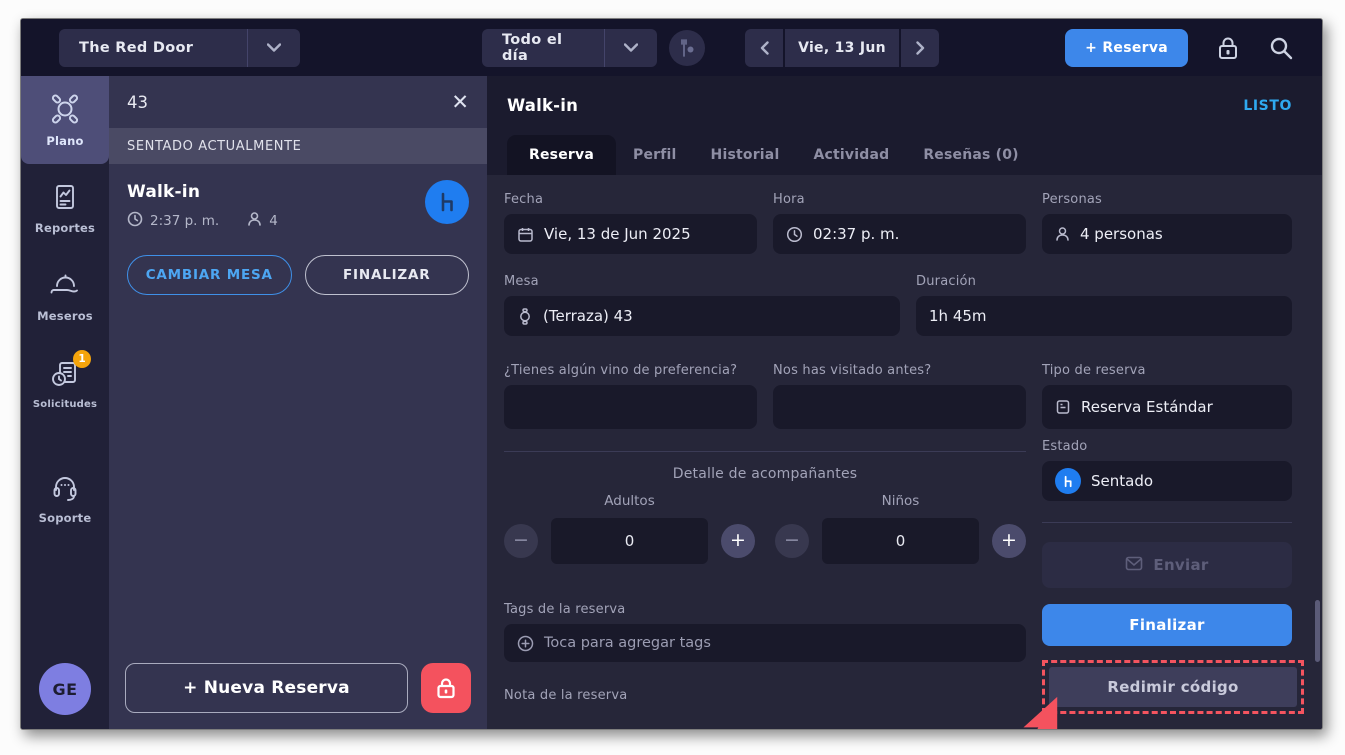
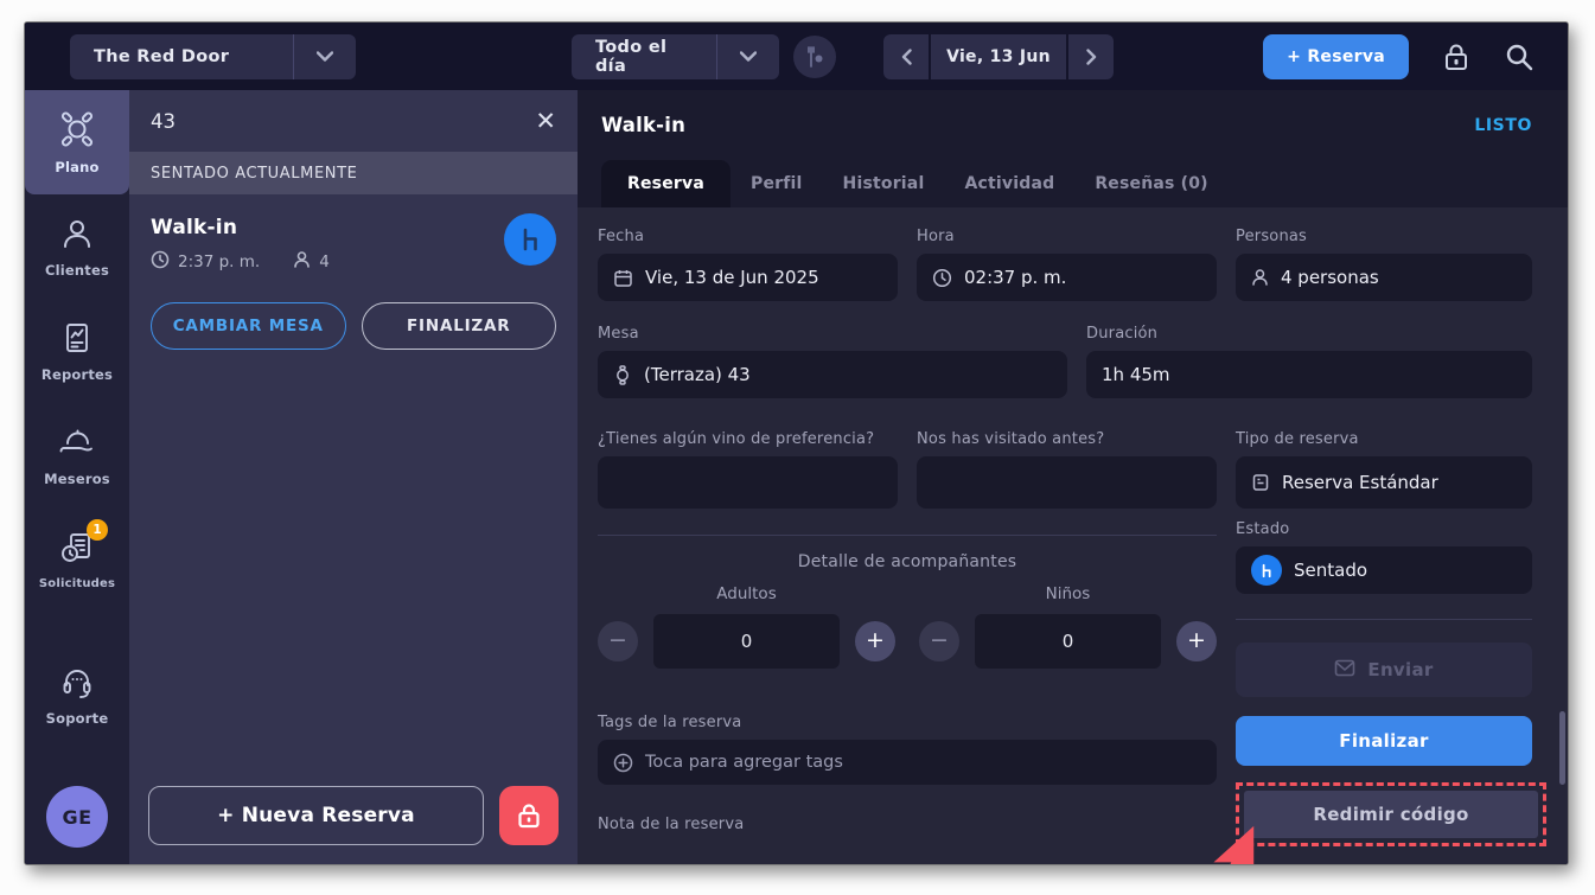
  The Red Door
  Todo el día
  Vie, 13 Jun
  + Reserva
  Plano
+ Clientes
  Reportes
  Meseros
  1
  Solicitudes
  Soporte
  GE
  43
  ✕
  SENTADO ACTUALMENTE
  Walk-in
  2:37 p. m.
  4
  CAMBIAR MESA
  FINALIZAR
  + Nueva Reserva
  Walk-in
  LISTO
  Reserva
  Perfil
  Historial
  Actividad
  Reseñas (0)
  Fecha
  Vie, 13 de Jun 2025
  Hora
  02:37 p. m.
  Personas
  4 personas
  Mesa
  (Terraza) 43
  Duración
  1h 45m
  ¿Tienes algún vino de preferencia?
  Nos has visitado antes?
  Tipo de reserva
  Reserva Estándar
  Detalle de acompañantes
  Adultos
  −
  0
  +
  Niños
  −
  0
  +
  Tags de la reserva
  Toca para agregar tags
  Nota de la reserva
  Estado
  Sentado
  Enviar
  Finalizar
  Redimir código
